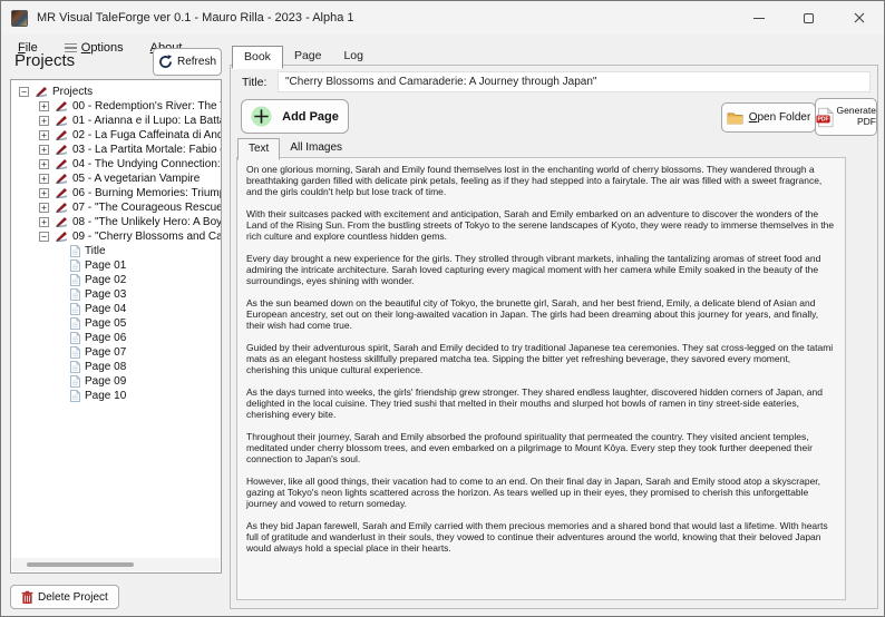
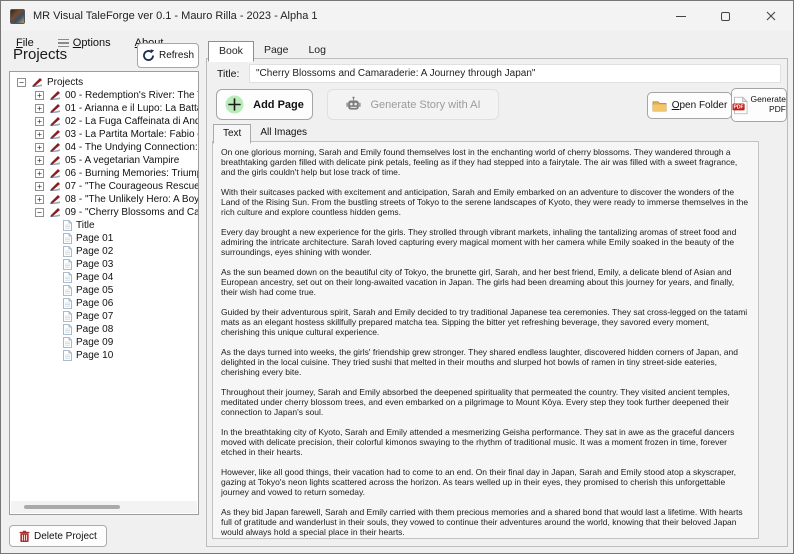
  MR Visual TaleForge ver 0.1 - Mauro Rilla - 2023 - Alpha 1
  File
  Options
  Projects
  Refresh
  −
  Projects
  +
  00 - Redemption's River: The
  +
  01 - Arianna e il Lupo: La Batt
  +
  02 - La Fuga Caffeinata di And
  +
  03 - La Partita Mortale: Fabio
  +
  04 - The Undying Connection:
  +
  05 - A vegetarian Vampire
  +
  06 - Burning Memories: Trium
  +
  07 - "The Courageous Rescue
  +
  08 - "The Unlikely Hero: A Boy
  −
  09 - "Cherry Blossoms and Ca
  Title
  Page 01
  Page 02
  Page 03
  Page 04
  Page 05
  Page 06
  Page 07
  Page 08
  Page 09
  Page 10
  Delete Project
  Book
  Page
  Log
  Title:
  "Cherry Blossoms and Camaraderie: A Journey through Japan"
  Add Page
+ Generate Story with AI
  Open Folder
  Generate
  PDF
  Text
  All Images
  On one glorious morning, Sarah and Emily found themselves lost in the enchanting world of cherry blossoms. They wandered through a breathtaking garden filled with delicate pink petals, feeling as if they had stepped into a fairytale. The air was filled with a sweet fragrance, and the girls couldn't help but lose track of time.
  With their suitcases packed with excitement and anticipation, Sarah and Emily embarked on an adventure to discover the wonders of the Land of the Rising Sun. From the bustling streets of Tokyo to the serene landscapes of Kyoto, they were ready to immerse themselves in the rich culture and explore countless hidden gems.
  Every day brought a new experience for the girls. They strolled through vibrant markets, inhaling the tantalizing aromas of street food and admiring the intricate architecture. Sarah loved capturing every magical moment with her camera while Emily soaked in the beauty of the surroundings, eyes shining with wonder.
  As the sun beamed down on the beautiful city of Tokyo, the brunette girl, Sarah, and her best friend, Emily, a delicate blend of Asian and European ancestry, set out on their long-awaited vacation in Japan. The girls had been dreaming about this journey for years, and finally, their wish had come true.
  Guided by their adventurous spirit, Sarah and Emily decided to try traditional Japanese tea ceremonies. They sat cross-legged on the tatami mats as an elegant hostess skillfully prepared matcha tea. Sipping the bitter yet refreshing beverage, they savored every moment, cherishing this unique cultural experience.
  As the days turned into weeks, the girls' friendship grew stronger. They shared endless laughter, discovered hidden corners of Japan, and delighted in the local cuisine. They tried sushi that melted in their mouths and slurped hot bowls of ramen in tiny street-side eateries, cherishing every bite.
- Throughout their journey, Sarah and Emily absorbed the profound spirituality that permeated the country. They visited ancient temples, meditated under cherry blossom trees, and even embarked on a pilgrimage to Mount Kōya. Every step they took further deepened their connection to Japan's soul.
+ Throughout their journey, Sarah and Emily absorbed the deepened spirituality that permeated the country. They visited ancient temples, meditated under cherry blossom trees, and even embarked on a pilgrimage to Mount Kōya. Every step they took further deepened their connection to Japan's soul.
+ In the breathtaking city of Kyoto, Sarah and Emily attended a mesmerizing Geisha performance. They sat in awe as the graceful dancers moved with delicate precision, their colorful kimonos swaying to the rhythm of traditional music. It was a moment frozen in time, forever etched in their hearts.
  However, like all good things, their vacation had to come to an end. On their final day in Japan, Sarah and Emily stood atop a skyscraper, gazing at Tokyo's neon lights scattered across the horizon. As tears welled up in their eyes, they promised to cherish this unforgettable journey and vowed to return someday.
  As they bid Japan farewell, Sarah and Emily carried with them precious memories and a shared bond that would last a lifetime. With hearts full of gratitude and wanderlust in their souls, they vowed to continue their adventures around the world, knowing that their beloved Japan would always hold a special place in their hearts.
